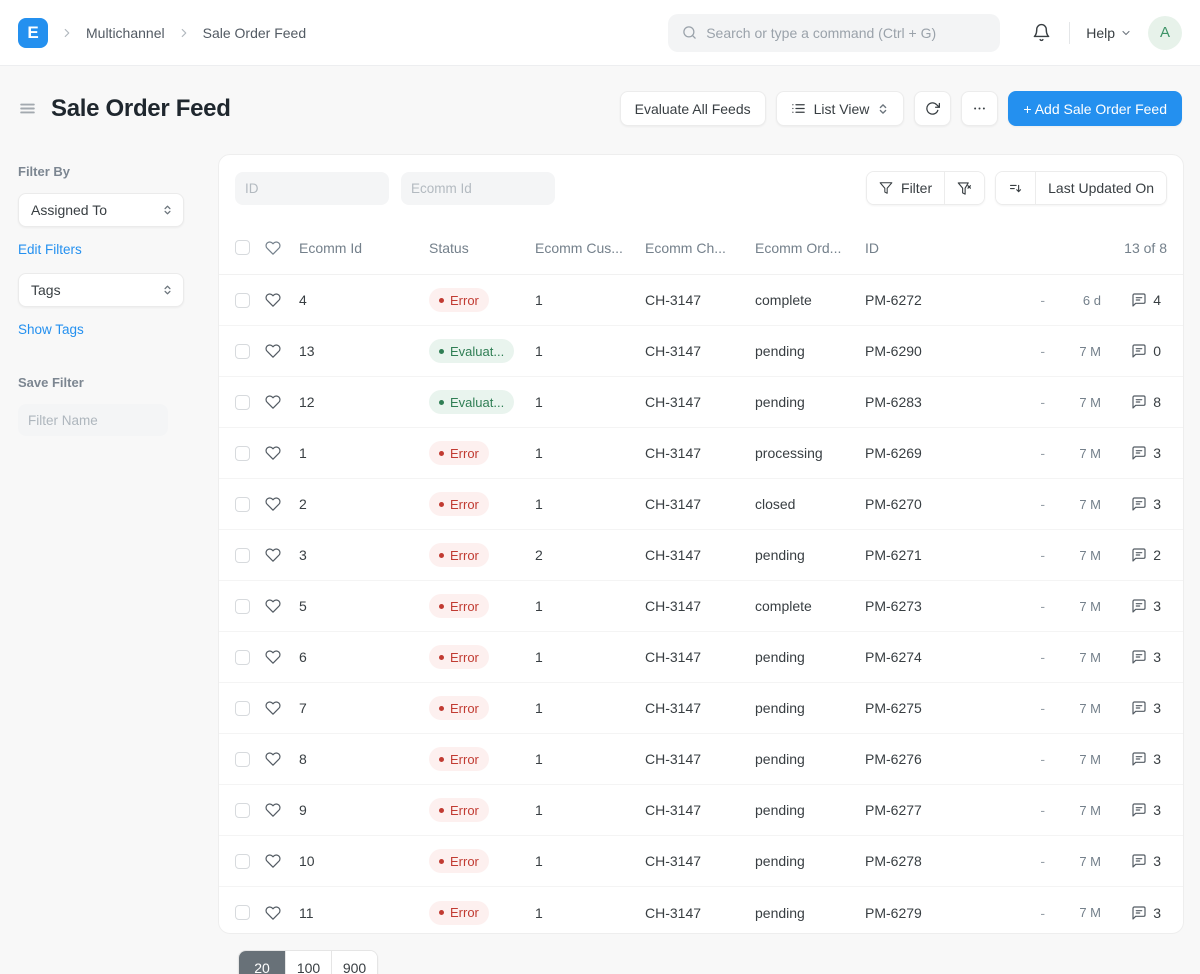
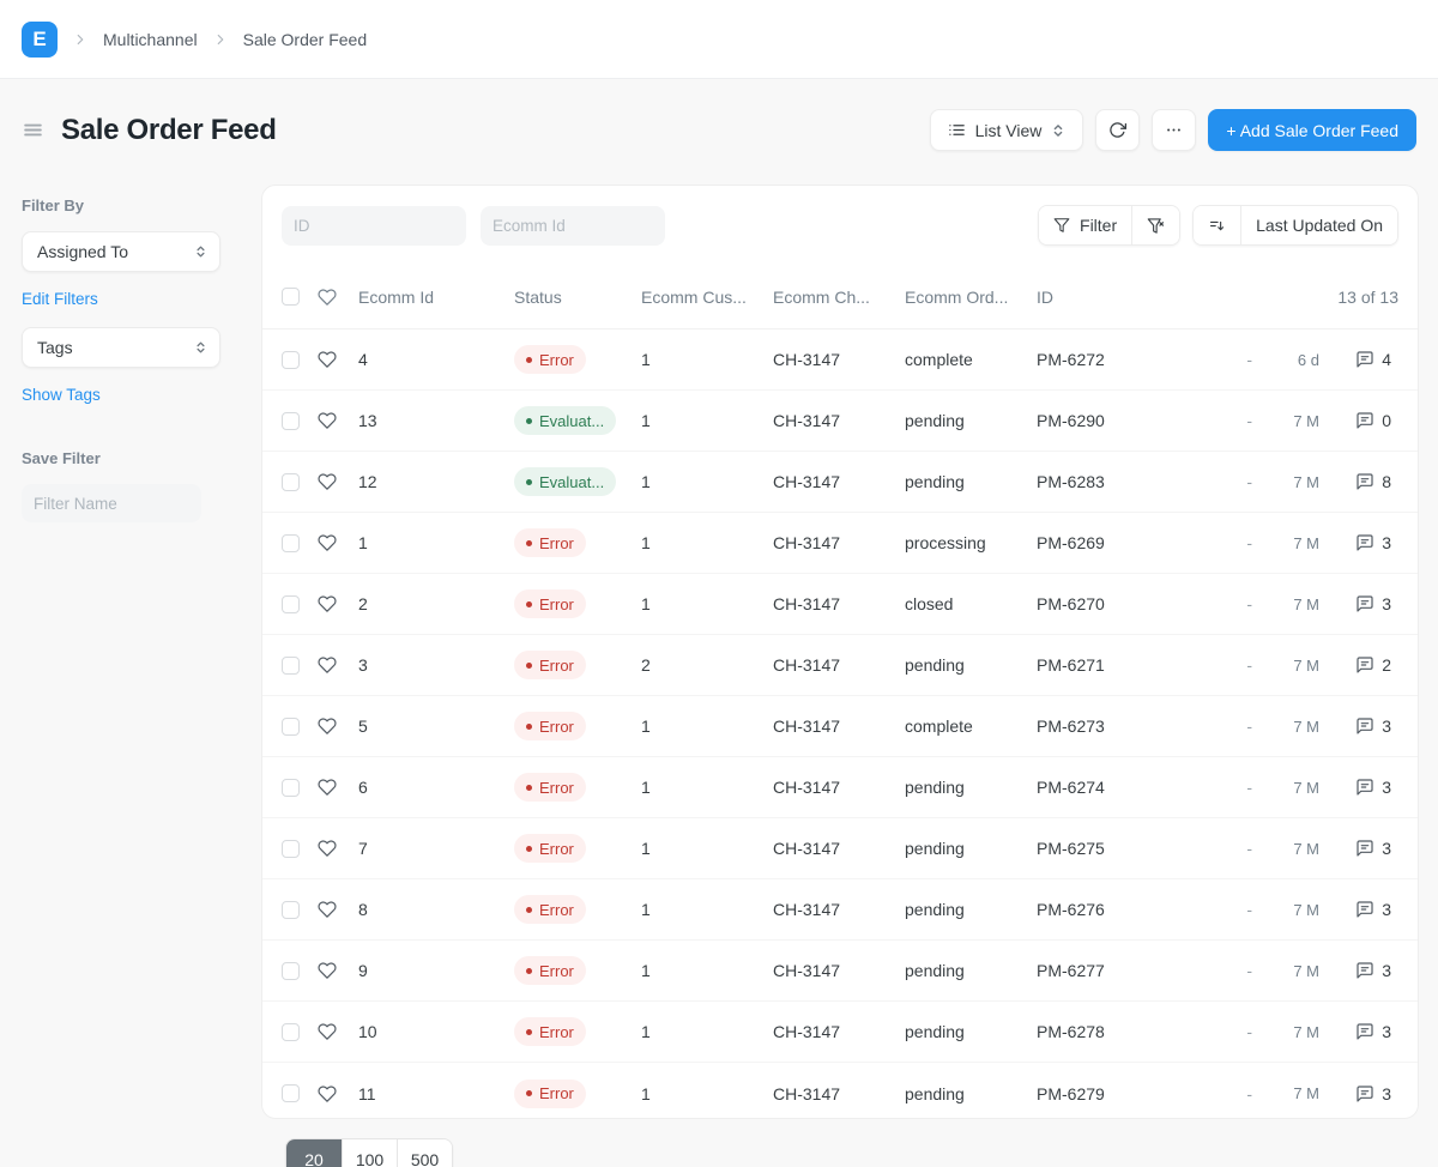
  E
  Multichannel
  Sale Order Feed
- Search or type a command (Ctrl + G)
- Help
- A
  Sale Order Feed
- Evaluate All Feeds
  List View
  + Add Sale Order Feed
  Filter By
  Assigned To
  Edit Filters
  Tags
  Show Tags
  Save Filter
  Filter Name
  ID
  Ecomm Id
  Filter
  Last Updated On
  Ecomm Id
  Status
  Ecomm Cus...
  Ecomm Ch...
  Ecomm Ord...
  ID
- 13 of 8
+ 13 of 13
  4
  Error
  1
  CH-3147
  complete
  PM-6272
  -
  6 d
  4
  13
  Evaluat...
  1
  CH-3147
  pending
  PM-6290
  -
  7 M
  0
  12
  Evaluat...
  1
  CH-3147
  pending
  PM-6283
  -
  7 M
  8
  1
  Error
  1
  CH-3147
  processing
  PM-6269
  -
  7 M
  3
  2
  Error
  1
  CH-3147
  closed
  PM-6270
  -
  7 M
  3
  3
  Error
  2
  CH-3147
  pending
  PM-6271
  -
  7 M
  2
  5
  Error
  1
  CH-3147
  complete
  PM-6273
  -
  7 M
  3
  6
  Error
  1
  CH-3147
  pending
  PM-6274
  -
  7 M
  3
  7
  Error
  1
  CH-3147
  pending
  PM-6275
  -
  7 M
  3
  8
  Error
  1
  CH-3147
  pending
  PM-6276
  -
  7 M
  3
  9
  Error
  1
  CH-3147
  pending
  PM-6277
  -
  7 M
  3
  10
  Error
  1
  CH-3147
  pending
  PM-6278
  -
  7 M
  3
  11
  Error
  1
  CH-3147
  pending
  PM-6279
  -
  7 M
  3
  20
  100
- 900
+ 500
